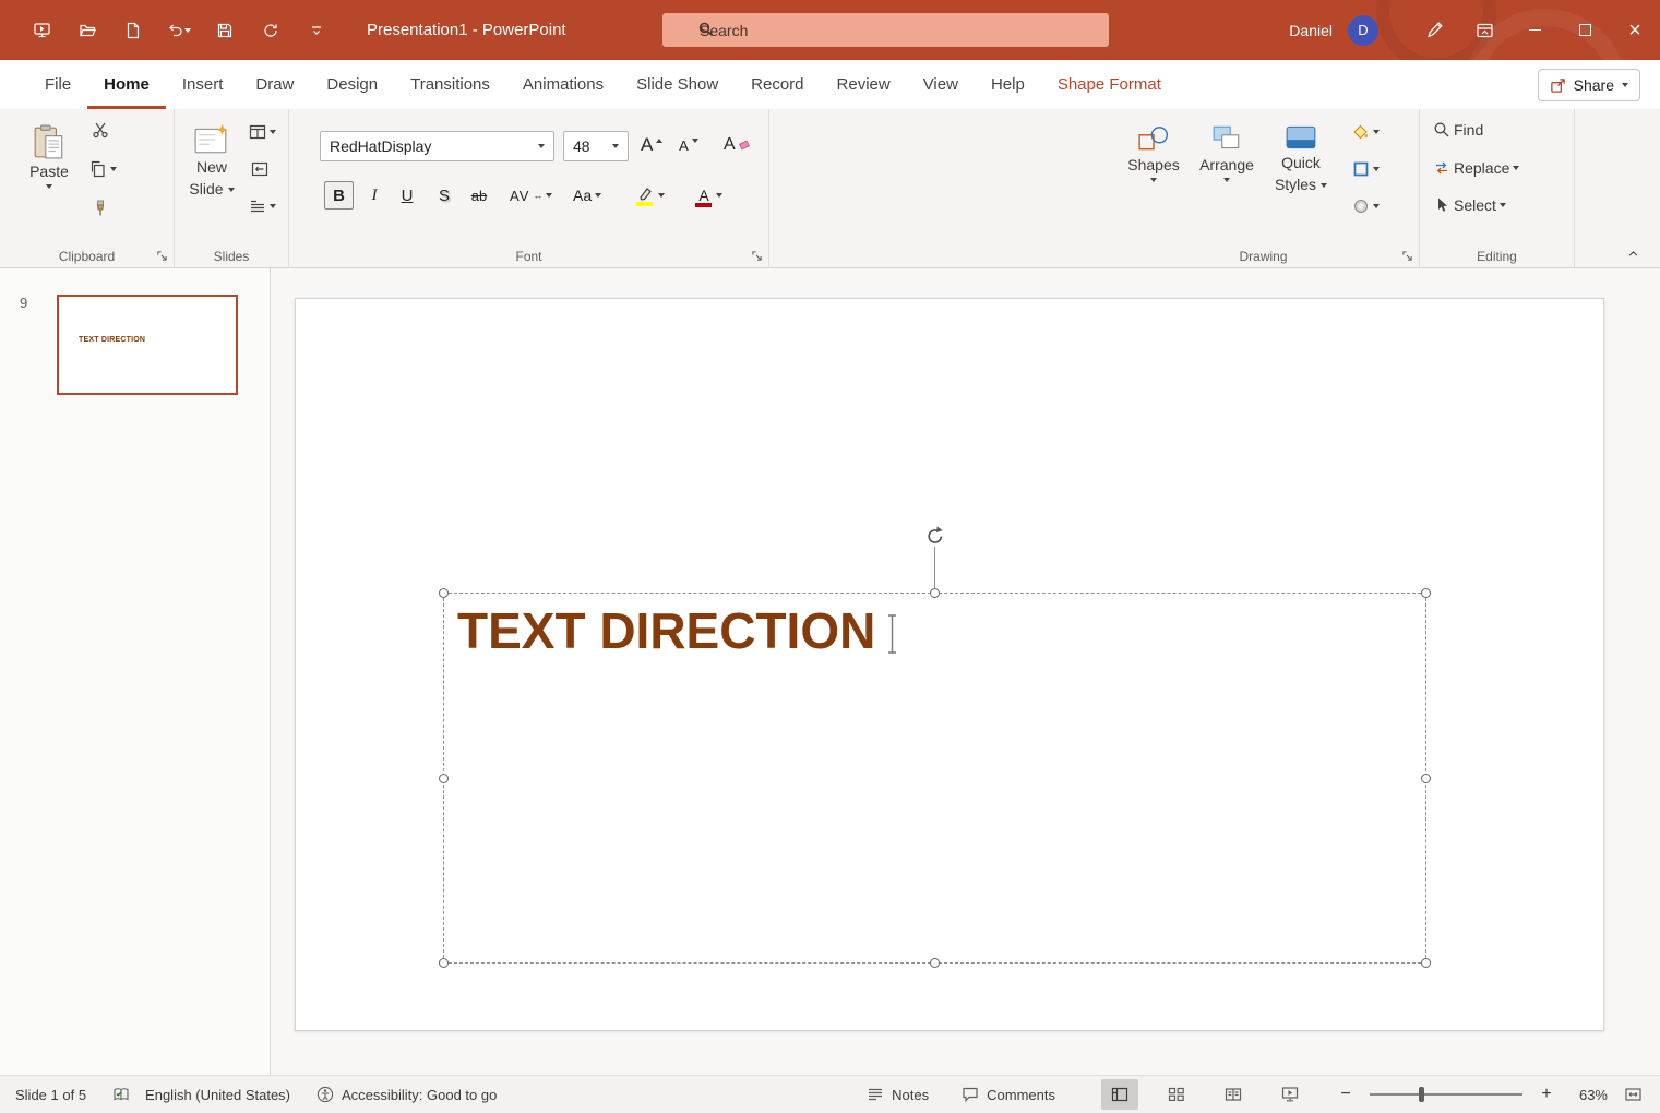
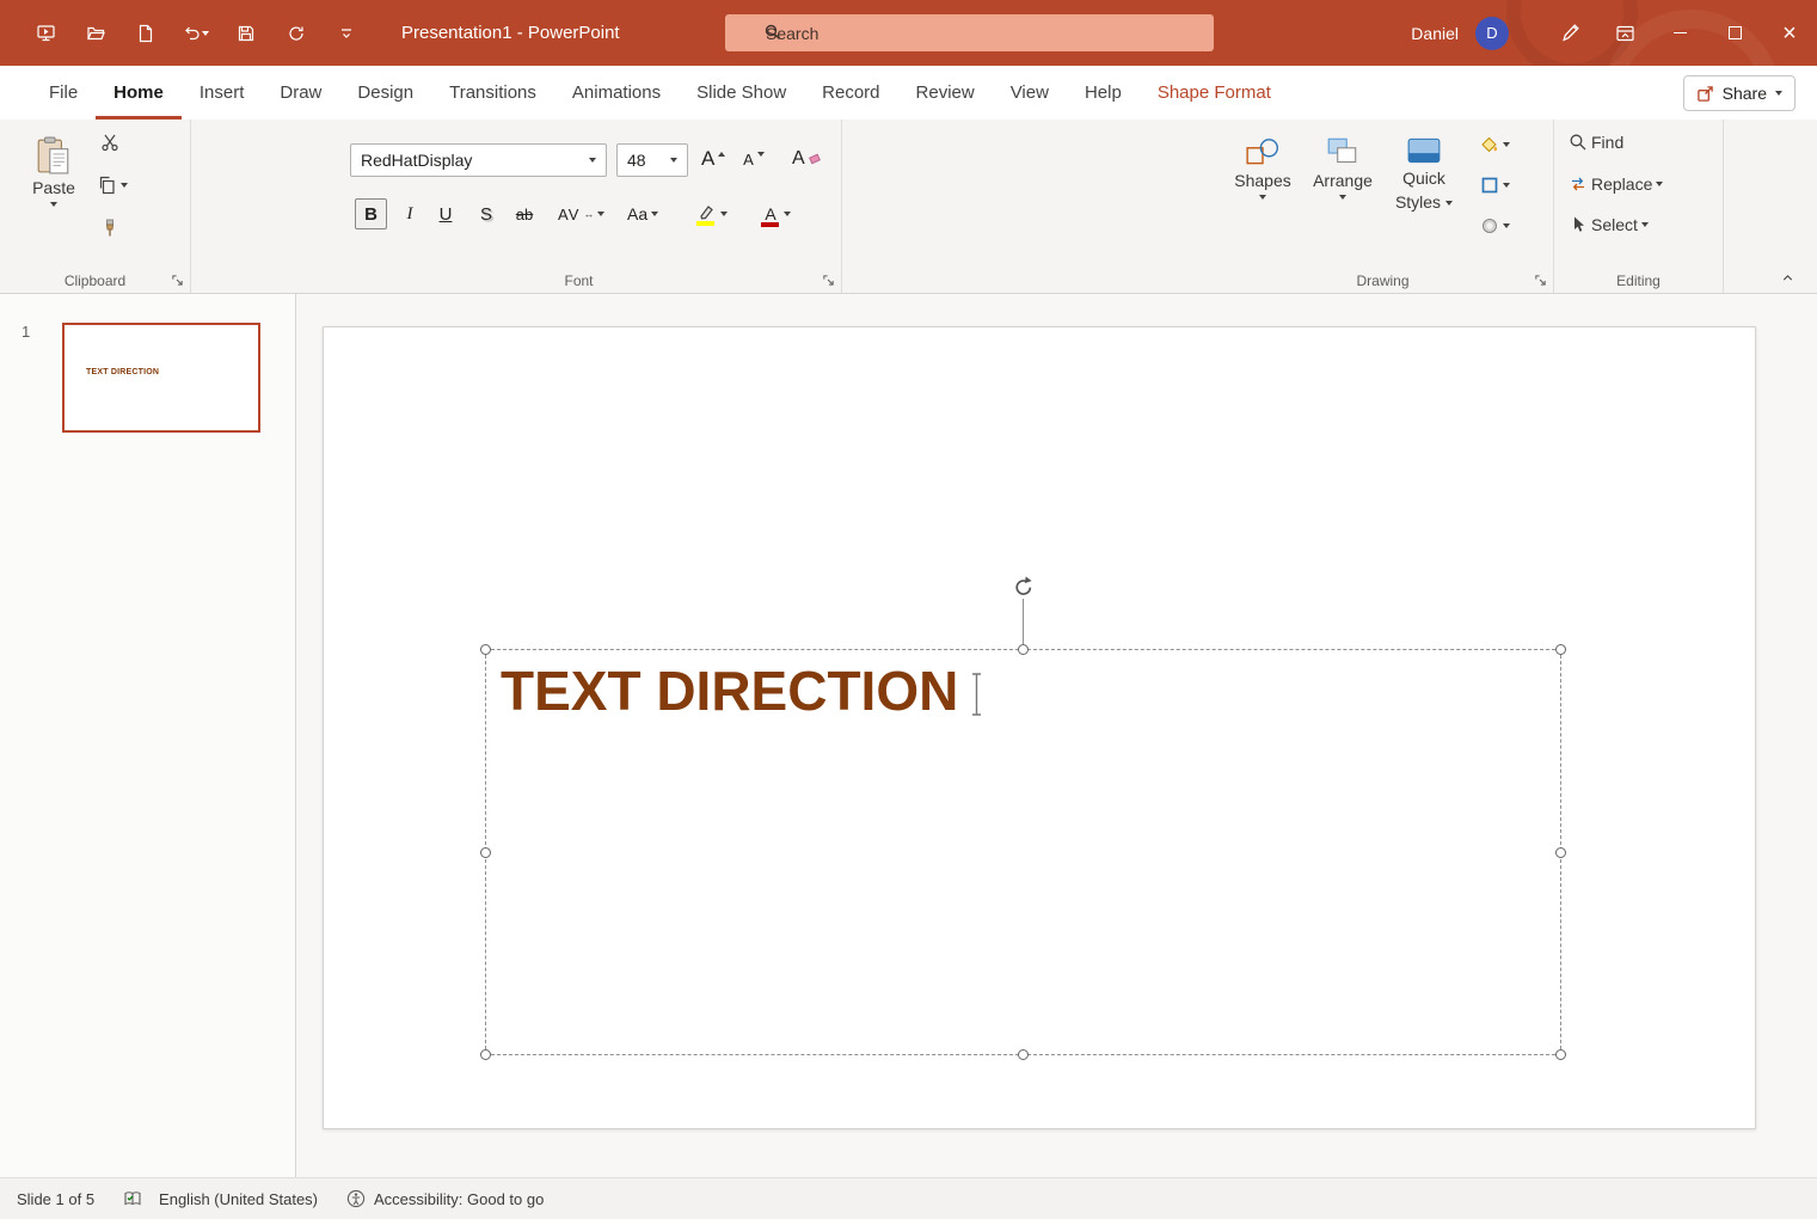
  Presentation1 - PowerPoint
  Search
  Daniel
  D
  ×
  File
  Home
  Insert
  Draw
  Design
  Transitions
  Animations
  Slide Show
  Record
  Review
  View
  Help
  Shape Format
  Share
  Paste
  Clipboard
- New
- Slide
- Slides
  RedHatDisplay
  48
  A
  A
  A
  B
  I
  U
  S
  ab
  AV
  ↔
  Aa
  A
  Font
  Shapes
  Arrange
  Quick
  Styles
  Drawing
  Find
  Replace
  Select
  Editing
- 9
+ 1
  TEXT DIRECTION
  Slide 1 of 5
  English (United States)
  Accessibility: Good to go
- Notes
- Comments
- −
- +
- 63%
